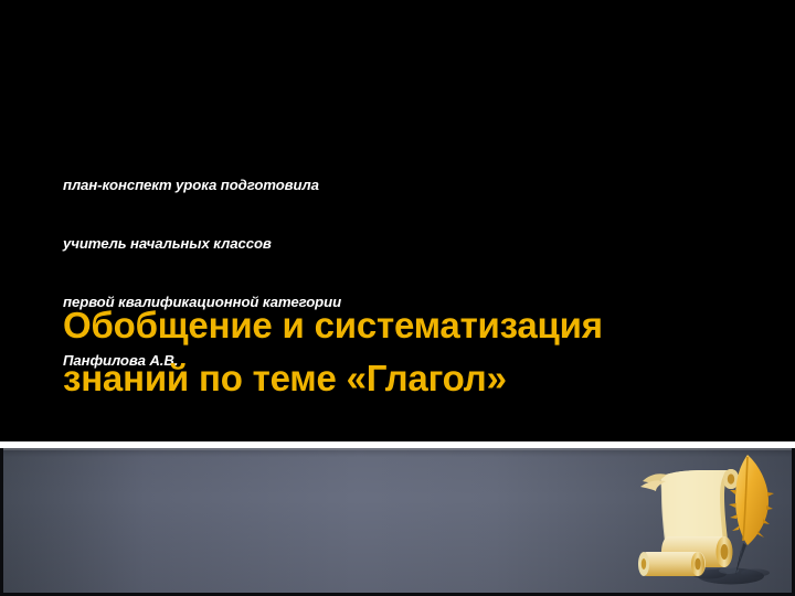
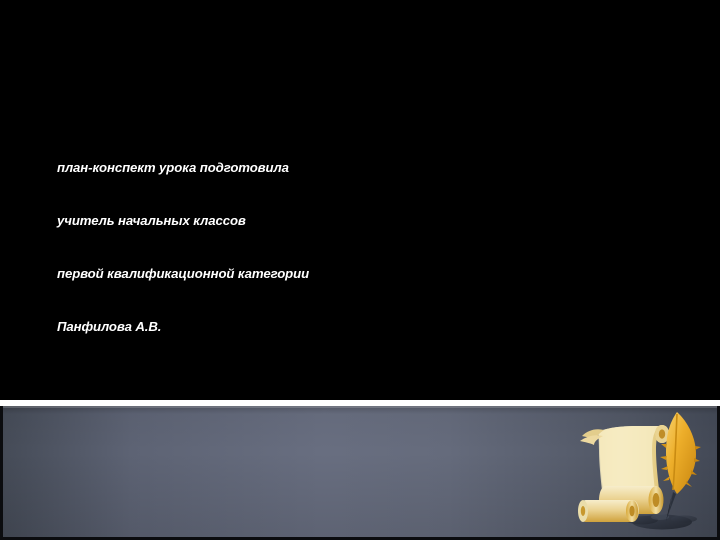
  план-конспект урока подготовила
  учитель начальных классов
  первой квалификационной категории
  Панфилова А.В.
- Обобщение и систематизация
- знаний по теме «Глагол»
